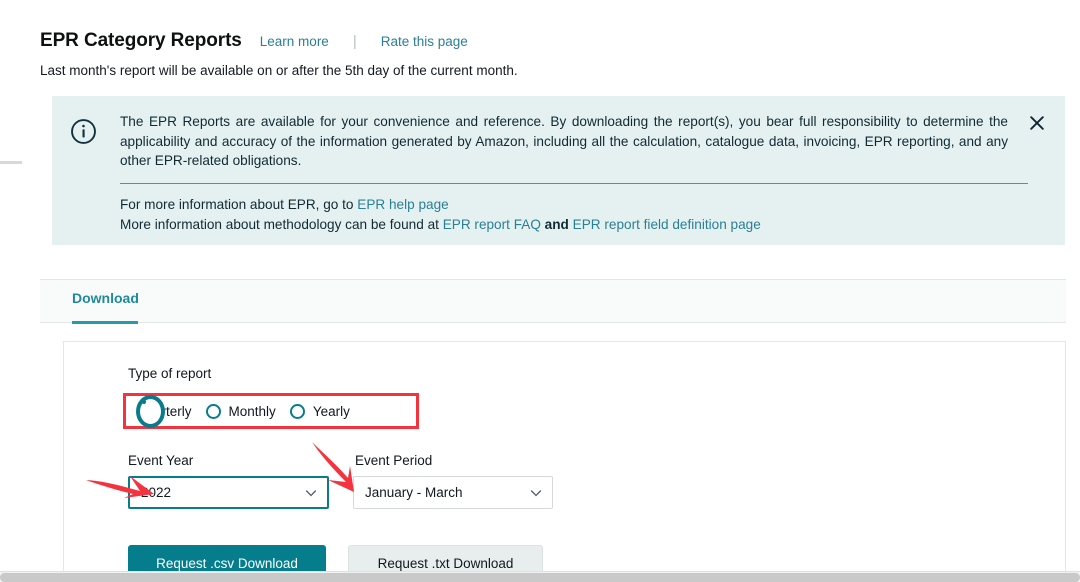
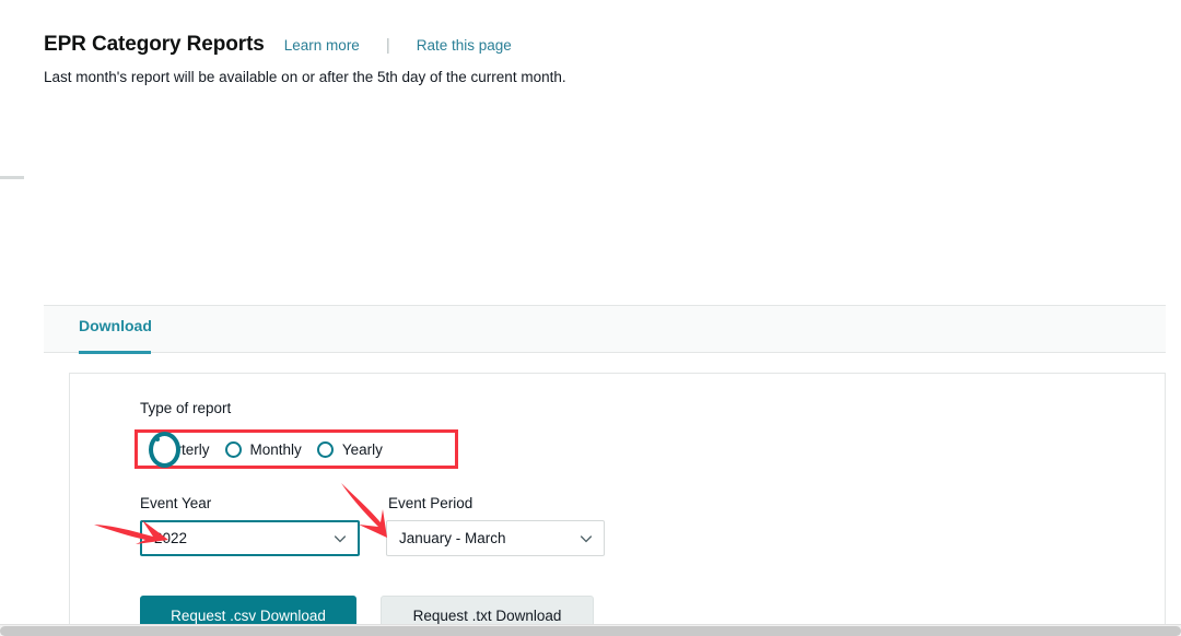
  EPR Category Reports
  Learn more
  |
  Rate this page
  Last month's report will be available on or after the 5th day of the current month.
- The EPR Reports are available for your convenience and reference. By downloading the report(s), you bear full responsibility to determine the applicability and accuracy of the information generated by Amazon, including all the calculation, catalogue data, invoicing, EPR reporting, and any other EPR-related obligations.
- For more information about EPR, go to EPR help page
- More information about methodology can be found at EPR report FAQ and EPR report field definition page
  Download
  Type of report
  Monthly
  Yearly
  Event Year
  022
  Event Period
  January - March
  Request .csv Download
  Request .txt Download
